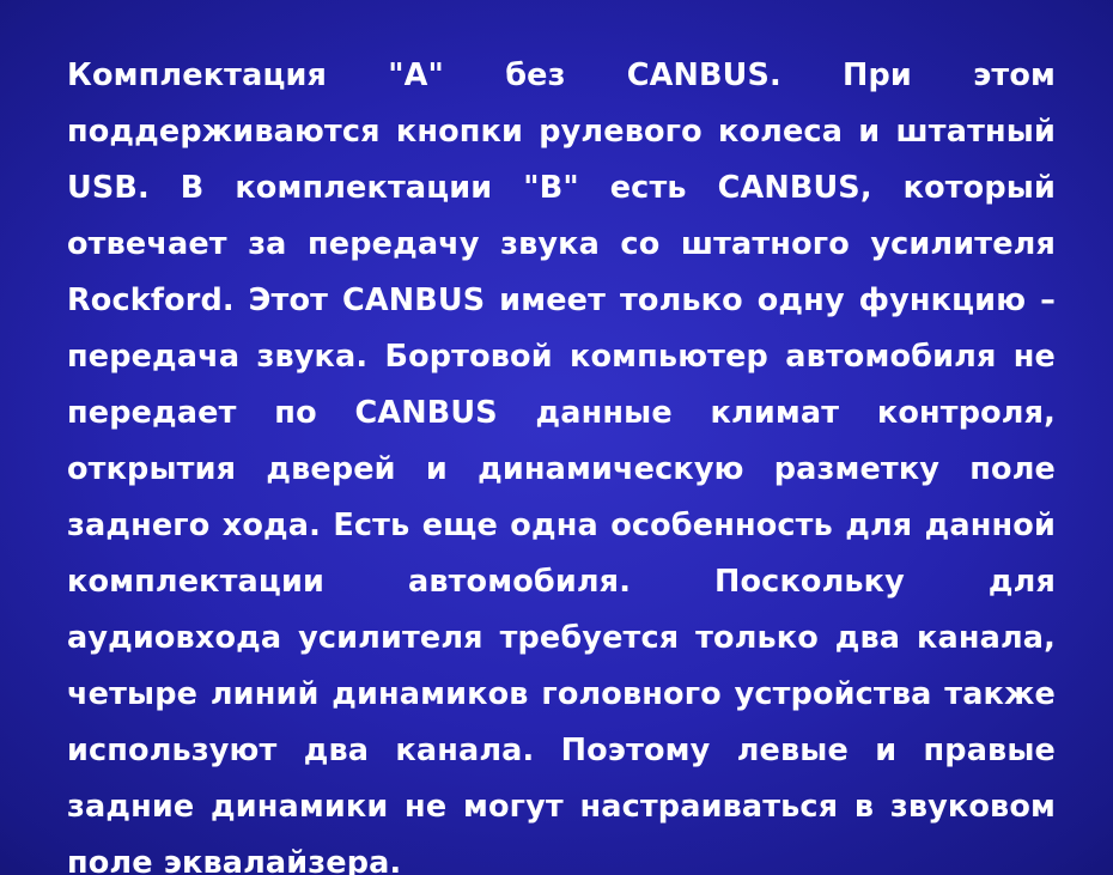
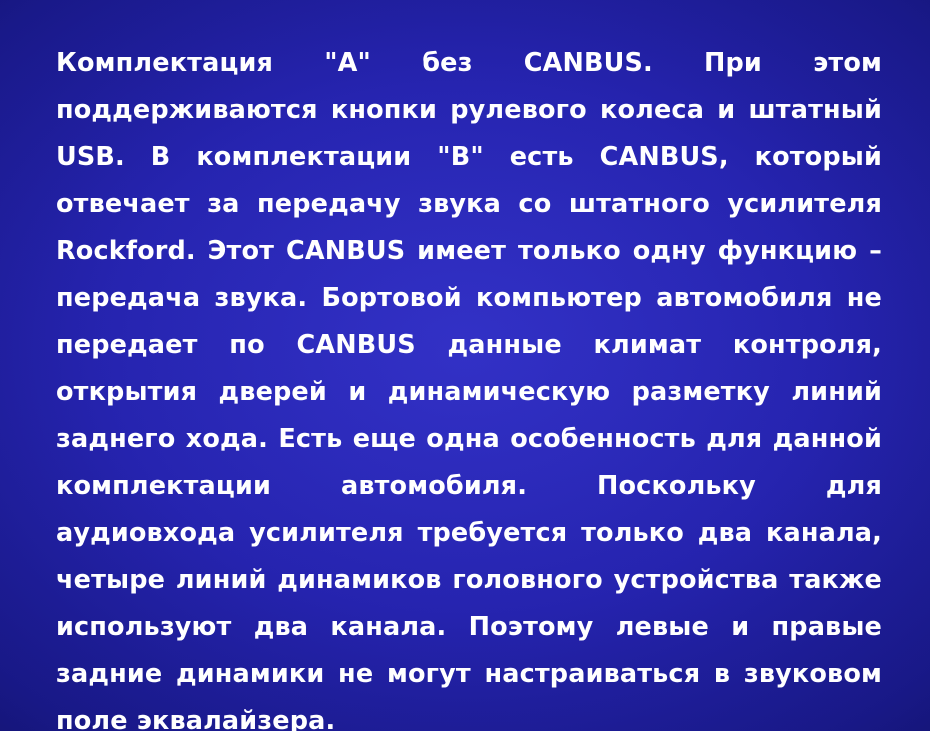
- Комплектация "A" без CANBUS. При этом поддерживаются кнопки рулевого колеса и штатный USB. В комплектации "B" есть CANBUS, который отвечает за передачу звука со штатного усилителя Rockford. Этот CANBUS имеет только одну функцию – передача звука. Бортовой компьютер автомобиля не передает по CANBUS данные климат контроля, открытия дверей и динамическую разметку поле заднего хода. Есть еще одна особенность для данной комплектации автомобиля. Поскольку для аудиовхода усилителя требуется только два канала, четыре линий динамиков головного устройства также используют два канала. Поэтому левые и правые задние динамики не могут настраиваться в звуковом поле эквалайзера.
+ Комплектация "A" без CANBUS. При этом поддерживаются кнопки рулевого колеса и штатный USB. В комплектации "B" есть CANBUS, который отвечает за передачу звука со штатного усилителя Rockford. Этот CANBUS имеет только одну функцию – передача звука. Бортовой компьютер автомобиля не передает по CANBUS данные климат контроля, открытия дверей и динамическую разметку линий заднего хода. Есть еще одна особенность для данной комплектации автомобиля. Поскольку для аудиовхода усилителя требуется только два канала, четыре линий динамиков головного устройства также используют два канала. Поэтому левые и правые задние динамики не могут настраиваться в звуковом поле эквалайзера.
